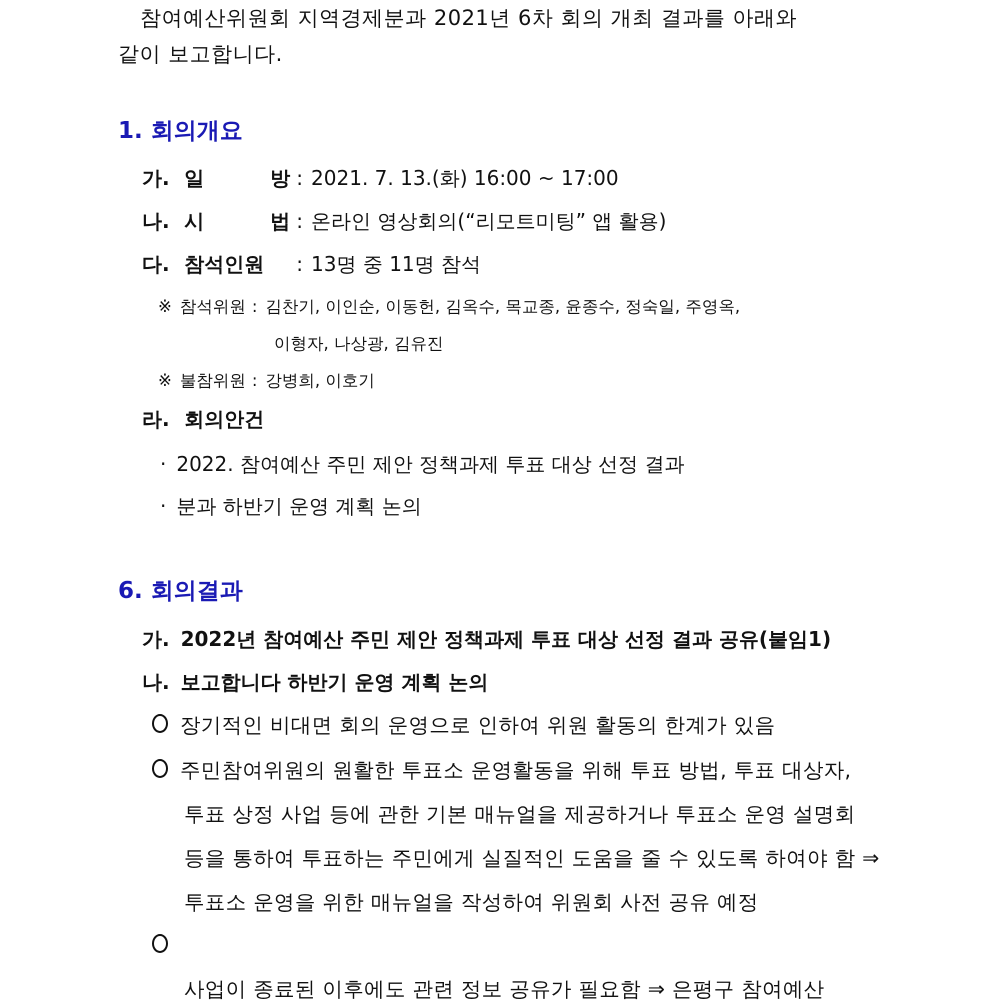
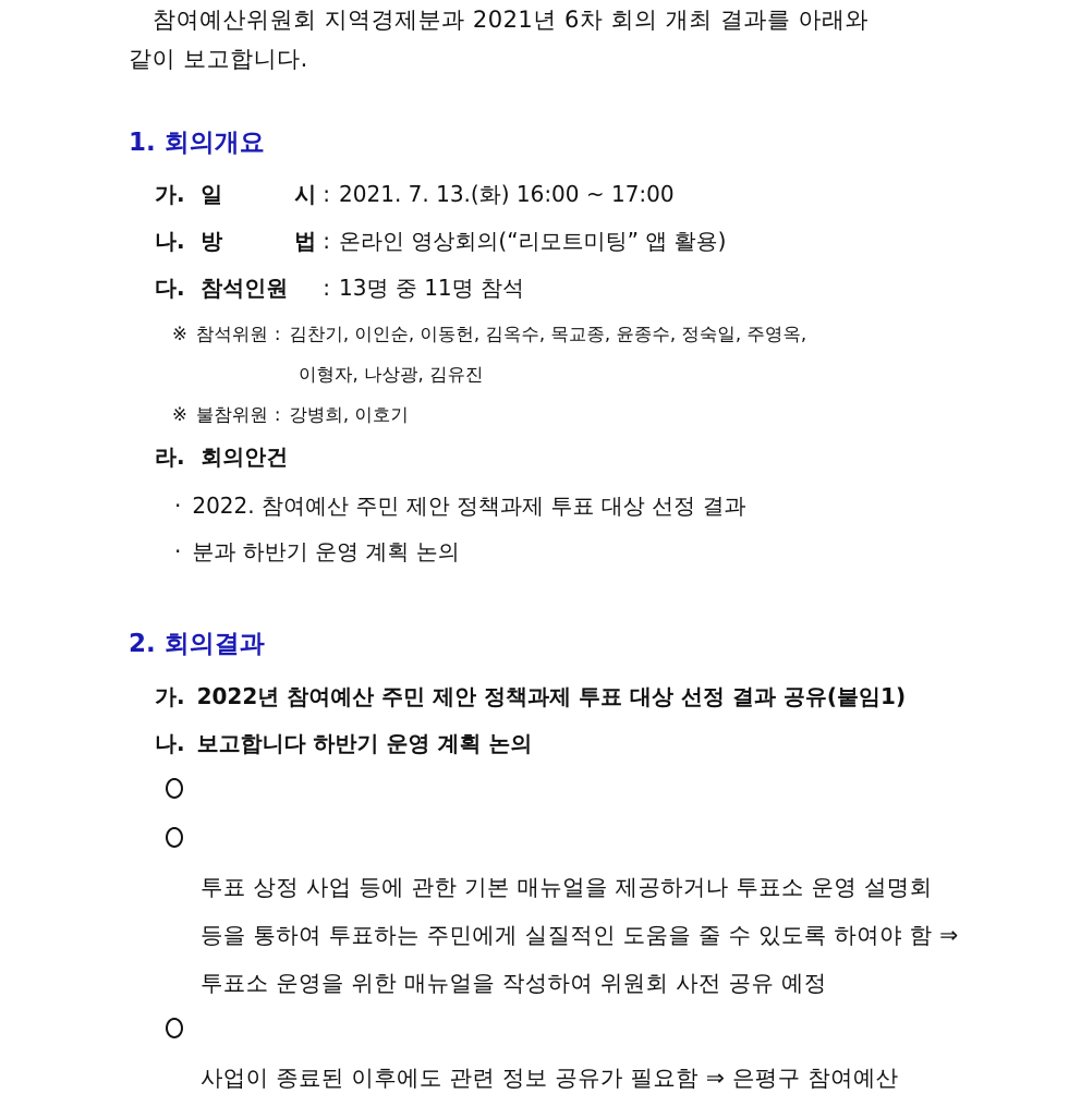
  참여예산위원회 지역경제분과 2021년 6차 회의 개최 결과를 아래와
  같이 보고합니다.
  1. 회의개요
  가.
  일
- 방
+ 시
  : 2021. 7. 13.(화) 16:00 ~ 17:00
  나.
- 시
+ 방
  법
  : 온라인 영상회의(“리모트미팅” 앱 활용)
  다. 참석인원 : 13명 중 11명 참석
  ※ 참석위원 : 김찬기, 이인순, 이동헌, 김옥수, 목교종, 윤종수, 정숙일, 주영옥,
  이형자, 나상광, 김유진
  ※ 불참위원 : 강병희, 이호기
  라. 회의안건
  · 2022. 참여예산 주민 제안 정책과제 투표 대상 선정 결과
  · 분과 하반기 운영 계획 논의
- 6. 회의결과
+ 2. 회의결과
  가. 2022년 참여예산 주민 제안 정책과제 투표 대상 선정 결과 공유(붙임1)
  나. 보고합니다 하반기 운영 계획 논의
- 장기적인 비대면 회의 운영으로 인하여 위원 활동의 한계가 있음
- 주민참여위원의 원활한 투표소 운영활동을 위해 투표 방법, 투표 대상자,
  투표 상정 사업 등에 관한 기본 매뉴얼을 제공하거나 투표소 운영 설명회
  등을 통하여 투표하는 주민에게 실질적인 도움을 줄 수 있도록 하여야 함 ⇒
  투표소 운영을 위한 매뉴얼을 작성하여 위원회 사전 공유 예정
  사업이 종료된 이후에도 관련 정보 공유가 필요함 ⇒ 은평구 참여예산
